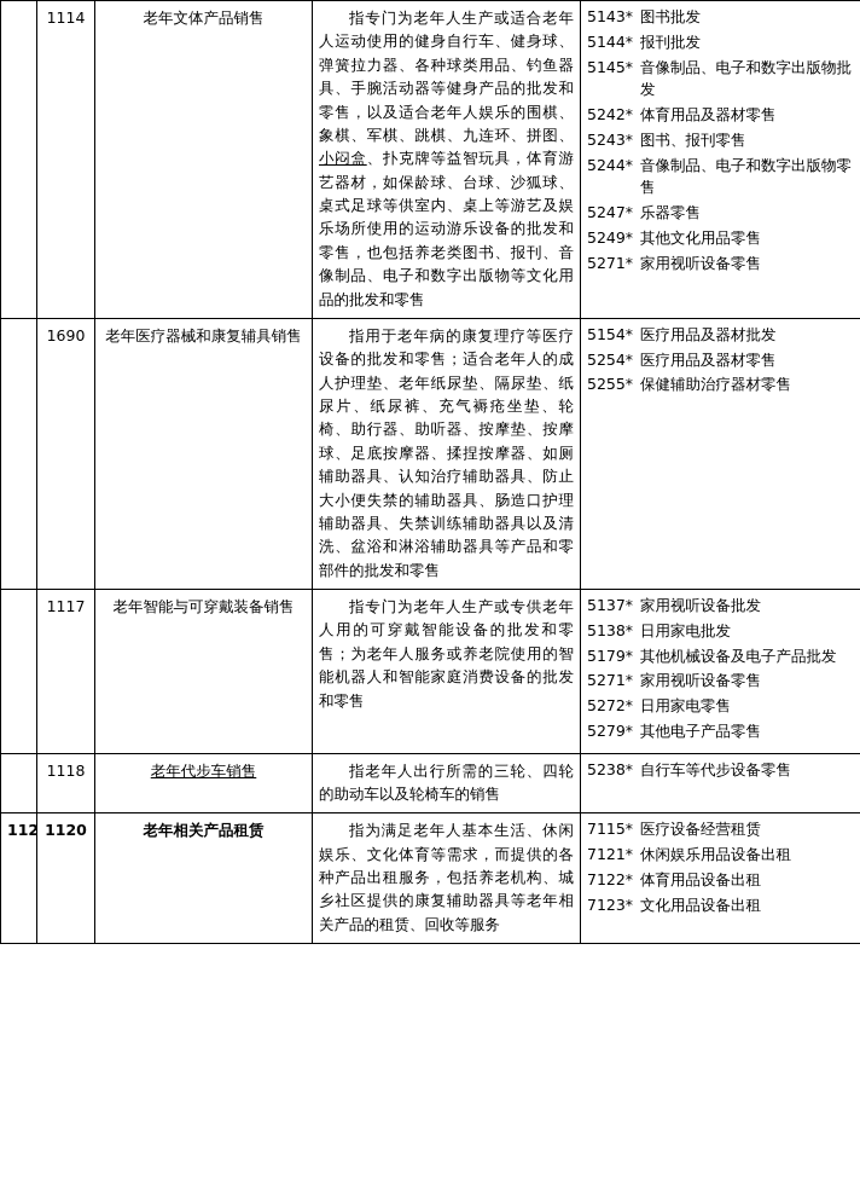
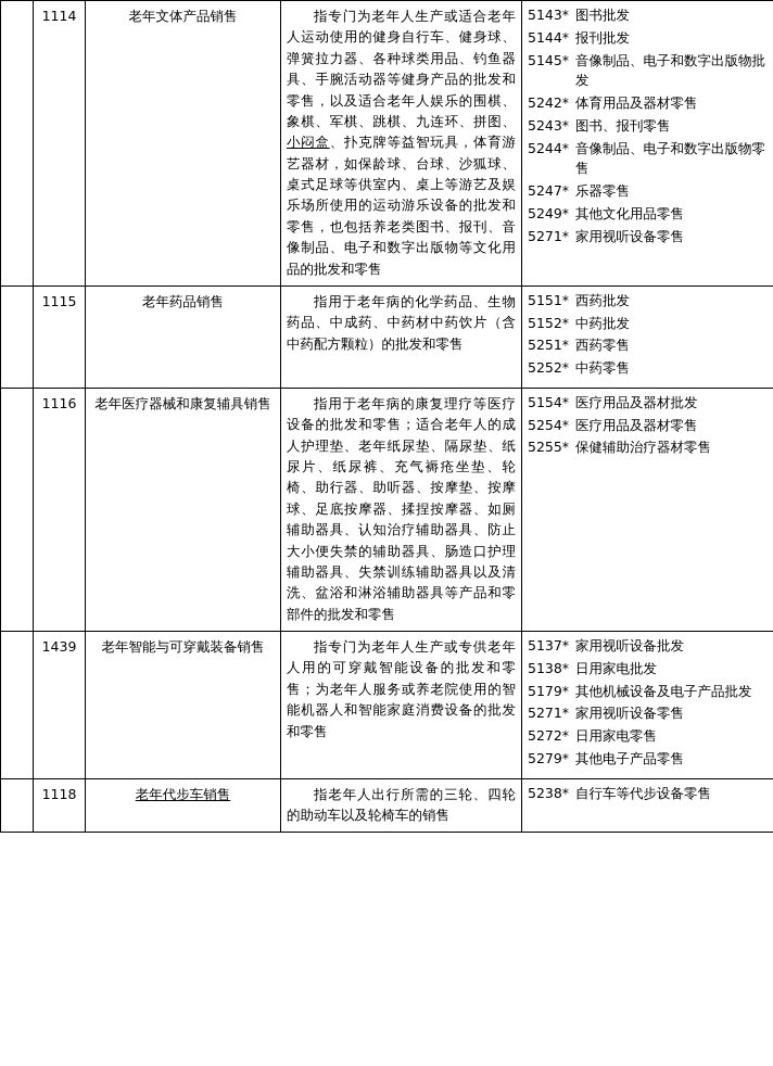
  	1114	老年文体产品销售	指专门为老年人生产或适合老年人运动使用的健身自行车、健身球、弹簧拉力器、各种球类用品、钓鱼器具、手腕活动器等健身产品的批发和零售，以及适合老年人娱乐的围棋、象棋、军棋、跳棋、九连环、拼图、小闷盒、扑克牌等益智玩具，体育游艺器材，如保龄球、台球、沙狐球、桌式足球等供室内、桌上等游艺及娱乐场所使用的运动游乐设备的批发和零售，也包括养老类图书、报刊、音像制品、电子和数字出版物等文化用品的批发和零售	5143* 图书批发 5144* 报刊批发 5145* 音像制品、电子和数字出版物批发 5242* 体育用品及器材零售 5243* 图书、报刊零售 5244* 音像制品、电子和数字出版物零售 5247* 乐器零售 5249* 其他文化用品零售 5271* 家用视听设备零售
+ 	1115	老年药品销售	指用于老年病的化学药品、生物药品、中成药、中药材中药饮片（含中药配方颗粒）的批发和零售	5151* 西药批发 5152* 中药批发 5251* 西药零售 5252* 中药零售
- 	1690	老年医疗器械和康复辅具销售	指用于老年病的康复理疗等医疗设备的批发和零售；适合老年人的成人护理垫、老年纸尿垫、隔尿垫、纸尿片、纸尿裤、充气褥疮坐垫、轮椅、助行器、助听器、按摩垫、按摩球、足底按摩器、揉捏按摩器、如厕辅助器具、认知治疗辅助器具、防止大小便失禁的辅助器具、肠造口护理辅助器具、失禁训练辅助器具以及清洗、盆浴和淋浴辅助器具等产品和零部件的批发和零售	5154* 医疗用品及器材批发 5254* 医疗用品及器材零售 5255* 保健辅助治疗器材零售
+ 	1116	老年医疗器械和康复辅具销售	指用于老年病的康复理疗等医疗设备的批发和零售；适合老年人的成人护理垫、老年纸尿垫、隔尿垫、纸尿片、纸尿裤、充气褥疮坐垫、轮椅、助行器、助听器、按摩垫、按摩球、足底按摩器、揉捏按摩器、如厕辅助器具、认知治疗辅助器具、防止大小便失禁的辅助器具、肠造口护理辅助器具、失禁训练辅助器具以及清洗、盆浴和淋浴辅助器具等产品和零部件的批发和零售	5154* 医疗用品及器材批发 5254* 医疗用品及器材零售 5255* 保健辅助治疗器材零售
- 	1117	老年智能与可穿戴装备销售	指专门为老年人生产或专供老年人用的可穿戴智能设备的批发和零售；为老年人服务或养老院使用的智能机器人和智能家庭消费设备的批发和零售	5137* 家用视听设备批发 5138* 日用家电批发 5179* 其他机械设备及电子产品批发 5271* 家用视听设备零售 5272* 日用家电零售 5279* 其他电子产品零售
+ 	1439	老年智能与可穿戴装备销售	指专门为老年人生产或专供老年人用的可穿戴智能设备的批发和零售；为老年人服务或养老院使用的智能机器人和智能家庭消费设备的批发和零售	5137* 家用视听设备批发 5138* 日用家电批发 5179* 其他机械设备及电子产品批发 5271* 家用视听设备零售 5272* 日用家电零售 5279* 其他电子产品零售
  	1118	老年代步车销售	指老年人出行所需的三轮、四轮的助动车以及轮椅车的销售	5238* 自行车等代步设备零售
- 112	1120	老年相关产品租赁	指为满足老年人基本生活、休闲娱乐、文化体育等需求，而提供的各种产品出租服务，包括养老机构、城乡社区提供的康复辅助器具等老年相关产品的租赁、回收等服务	7115* 医疗设备经营租赁 7121* 休闲娱乐用品设备出租 7122* 体育用品设备出租 7123* 文化用品设备出租
